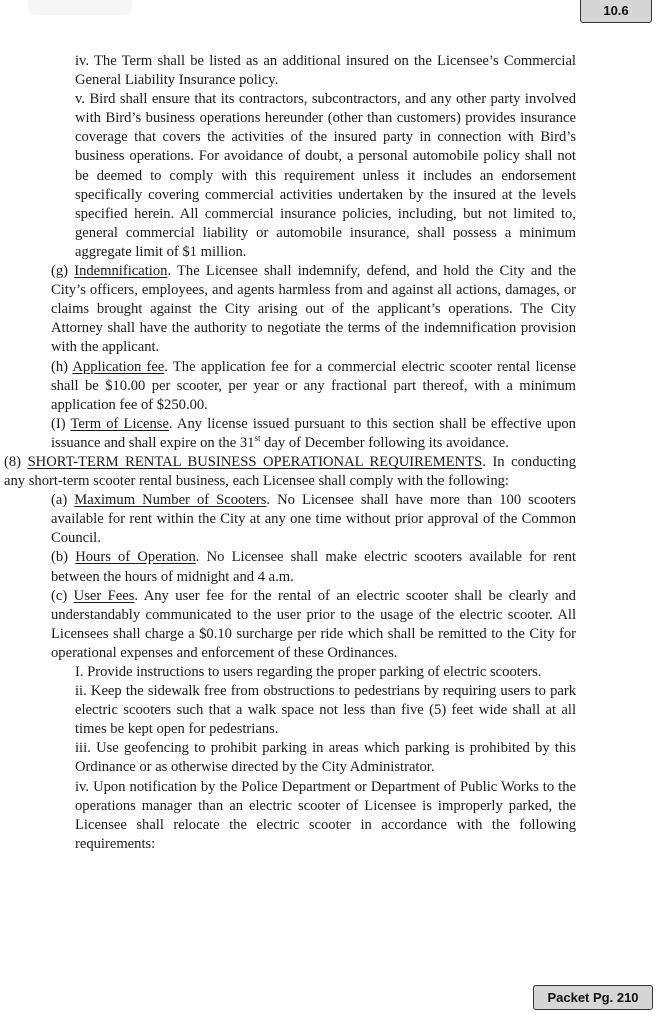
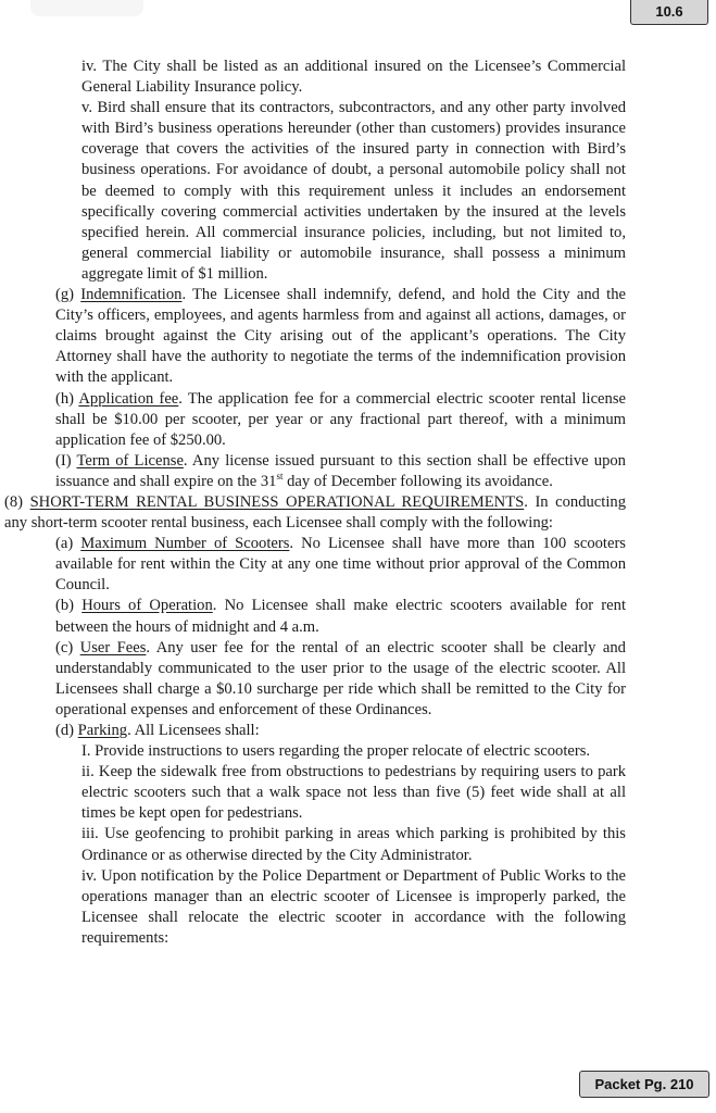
  10.6
- iv. The Term shall be listed as an additional insured on the Licensee’s Commercial General Liability Insurance policy.
+ iv. The City shall be listed as an additional insured on the Licensee’s Commercial General Liability Insurance policy.
  v. Bird shall ensure that its contractors, subcontractors, and any other party involved with Bird’s business operations hereunder (other than customers) provides insurance coverage that covers the activities of the insured party in connection with Bird’s business operations. For avoidance of doubt, a personal automobile policy shall not be deemed to comply with this requirement unless it includes an endorsement specifically covering commercial activities undertaken by the insured at the levels specified herein. All commercial insurance policies, including, but not limited to, general commercial liability or automobile insurance, shall possess a minimum aggregate limit of $1 million.
  (g) Indemnification. The Licensee shall indemnify, defend, and hold the City and the City’s officers, employees, and agents harmless from and against all actions, damages, or claims brought against the City arising out of the applicant’s operations. The City Attorney shall have the authority to negotiate the terms of the indemnification provision with the applicant.
  (h) Application fee. The application fee for a commercial electric scooter rental license shall be $10.00 per scooter, per year or any fractional part thereof, with a minimum application fee of $250.00.
  (I) Term of License. Any license issued pursuant to this section shall be effective upon issuance and shall expire on the 31st day of December following its avoidance.
  (8) SHORT-TERM RENTAL BUSINESS OPERATIONAL REQUIREMENTS. In conducting any short-term scooter rental business, each Licensee shall comply with the following:
  (a) Maximum Number of Scooters. No Licensee shall have more than 100 scooters available for rent within the City at any one time without prior approval of the Common Council.
  (b) Hours of Operation. No Licensee shall make electric scooters available for rent between the hours of midnight and 4 a.m.
  (c) User Fees. Any user fee for the rental of an electric scooter shall be clearly and understandably communicated to the user prior to the usage of the electric scooter. All Licensees shall charge a $0.10 surcharge per ride which shall be remitted to the City for operational expenses and enforcement of these Ordinances.
+ (d) Parking. All Licensees shall:
- I. Provide instructions to users regarding the proper parking of electric scooters.
+ I. Provide instructions to users regarding the proper relocate of electric scooters.
  ii. Keep the sidewalk free from obstructions to pedestrians by requiring users to park electric scooters such that a walk space not less than five (5) feet wide shall at all times be kept open for pedestrians.
  iii. Use geofencing to prohibit parking in areas which parking is prohibited by this Ordinance or as otherwise directed by the City Administrator.
  iv. Upon notification by the Police Department or Department of Public Works to the operations manager than an electric scooter of Licensee is improperly parked, the Licensee shall relocate the electric scooter in accordance with the following requirements:
  Packet Pg. 210
